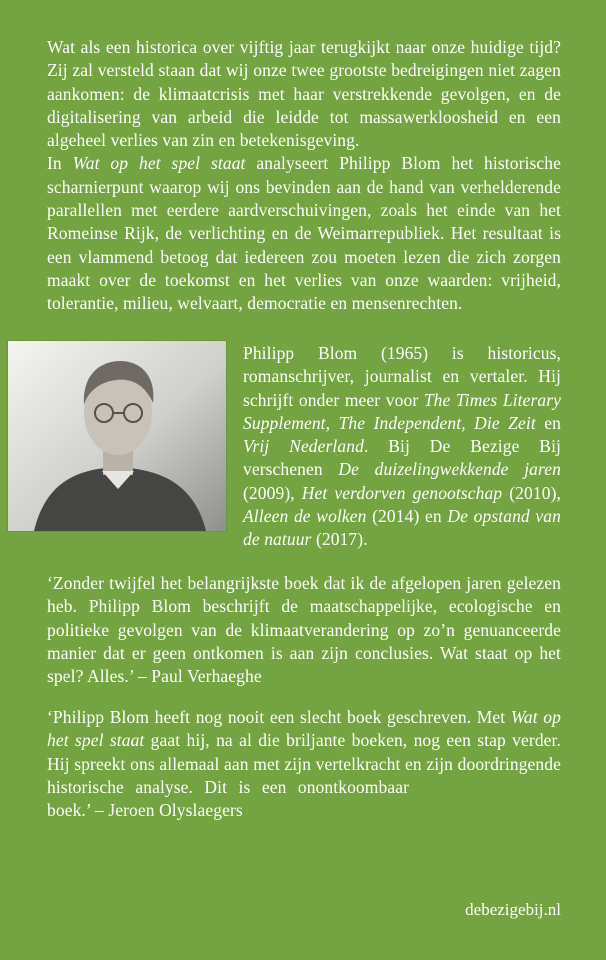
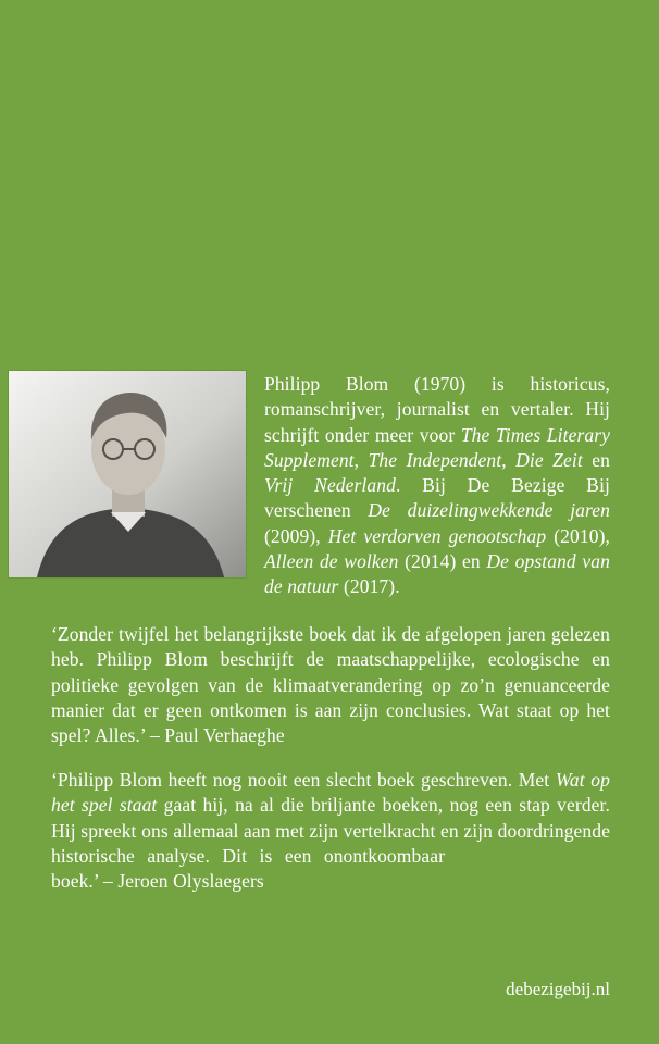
- Wat als een historica over vijftig jaar terugkijkt naar onze huidige tijd? Zij zal versteld staan dat wij onze twee grootste bedreigingen niet zagen aankomen: de klimaatcrisis met haar verstrekkende gevolgen, en de digitalisering van arbeid die leidde tot massawerkloosheid en een algeheel verlies van zin en betekenisgeving.
- In Wat op het spel staat analyseert Philipp Blom het historische scharnierpunt waarop wij ons bevinden aan de hand van verhelderende parallellen met eerdere aardverschuivingen, zoals het einde van het Romeinse Rijk, de verlichting en de Weimarrepubliek. Het resultaat is een vlammend betoog dat iedereen zou moeten lezen die zich zorgen maakt over de toekomst en het verlies van onze waarden: vrijheid, tolerantie, milieu, welvaart, democratie en mensenrechten.
- Philipp Blom (1965) is historicus, romanschrijver, journalist en vertaler. Hij schrijft onder meer voor The Times Literary Supplement, The Independent, Die Zeit en Vrij Nederland. Bij De Bezige Bij verschenen De duizelingwekkende jaren (2009), Het verdorven genootschap (2010), Alleen de wolken (2014) en De opstand van de natuur (2017).
+ Philipp Blom (1970) is historicus, romanschrijver, journalist en vertaler. Hij schrijft onder meer voor The Times Literary Supplement, The Independent, Die Zeit en Vrij Nederland. Bij De Bezige Bij verschenen De duizelingwekkende jaren (2009), Het verdorven genootschap (2010), Alleen de wolken (2014) en De opstand van de natuur (2017).
  ‘Zonder twijfel het belangrijkste boek dat ik de afgelopen jaren gelezen heb. Philipp Blom beschrijft de maatschappelijke, ecologische en politieke gevolgen van de klimaatverandering op zo’n genuanceerde manier dat er geen ontkomen is aan zijn conclusies. Wat staat op het spel? Alles.’ – Paul Verhaeghe
  ‘Philipp Blom heeft nog nooit een slecht boek geschreven. Met Wat op het spel staat gaat hij, na al die briljante boeken, nog een stap verder. Hij spreekt ons allemaal aan met zijn vertelkracht en zijn doordringende historische analyse. Dit is een onontkoombaar boek.’ – Jeroen Olyslaegers
  debezigebij.nl
